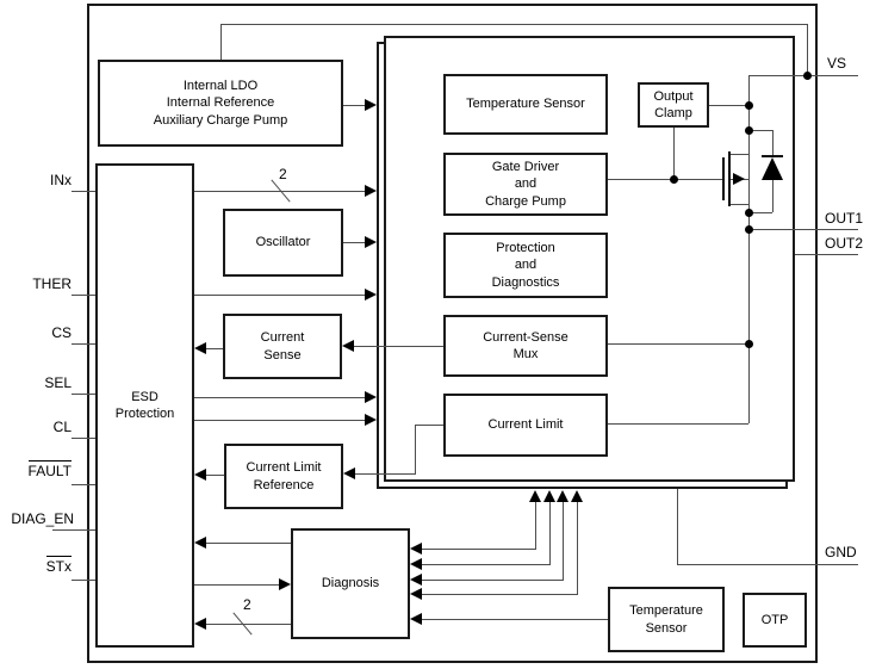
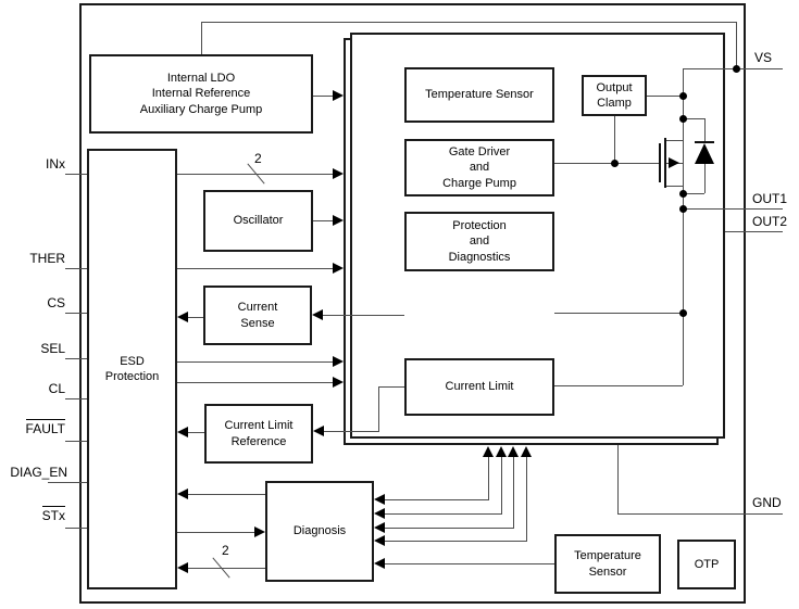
  Internal LDO
  Internal Reference
  Auxiliary Charge Pump
  ESD
  Protection
  Oscillator
  Current
  Sense
  Current Limit
  Reference
  Diagnosis
  Temperature Sensor
  Gate Driver
  and
  Charge Pump
  Protection
  and
  Diagnostics
- Current-Sense
- Mux
  Current Limit
  Output
  Clamp
  Temperature
  Sensor
  OTP
  2
  2
  INx
  THER
  CS
  SEL
  CL
  FAULT
  DIAG_EN
  STx
  VS
  OUT1
  OUT2
  GND
